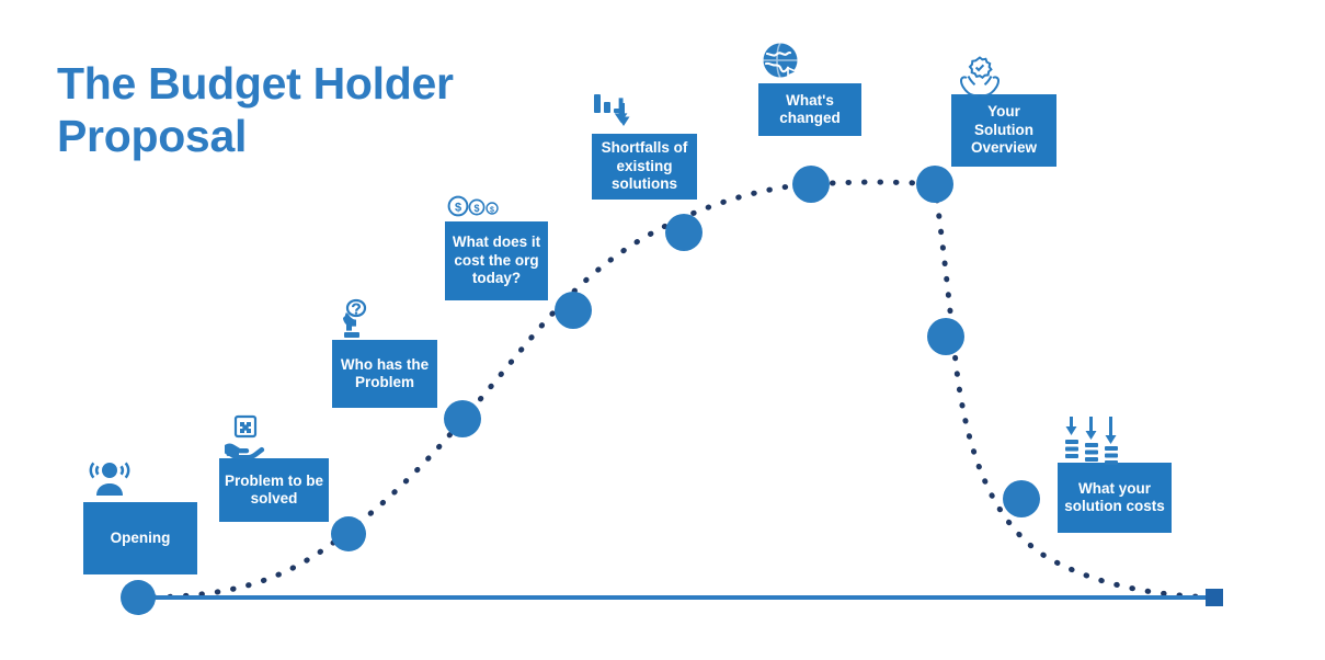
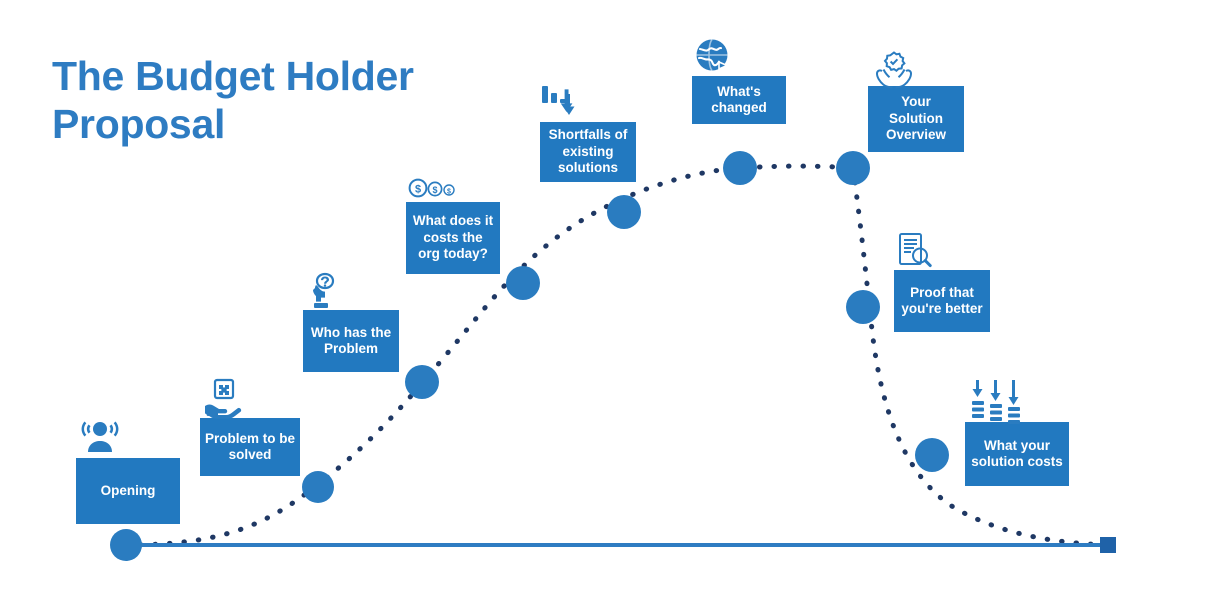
  The Budget Holder Proposal
  Opening
  Problem to be solved
  Who has the Problem
  $
  $
- What does it cost the org today?
+ What does it costs the org today?
  Shortfalls of existing solutions
  What's changed
  Your Solution Overview
+ Proof that you're better
  What your solution costs
